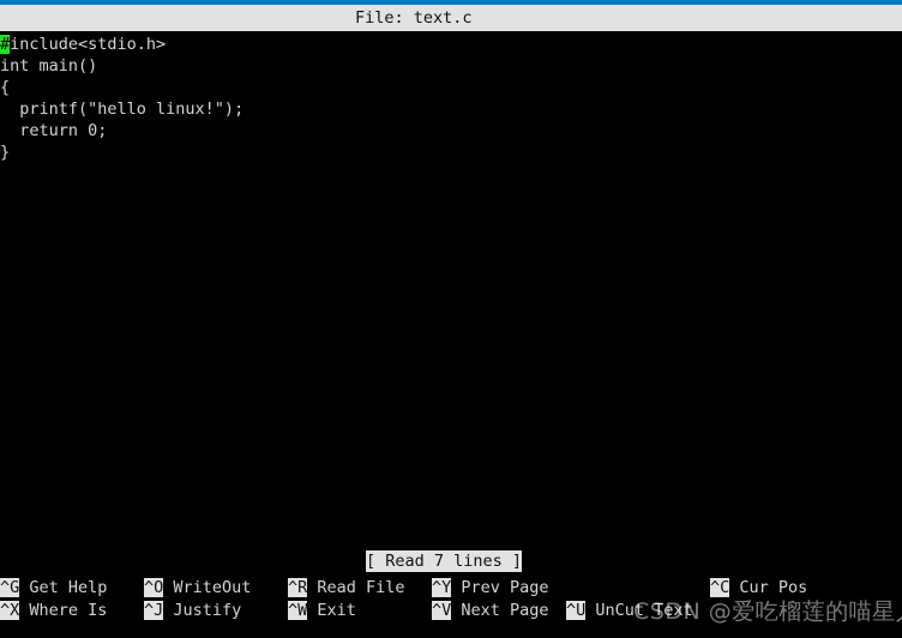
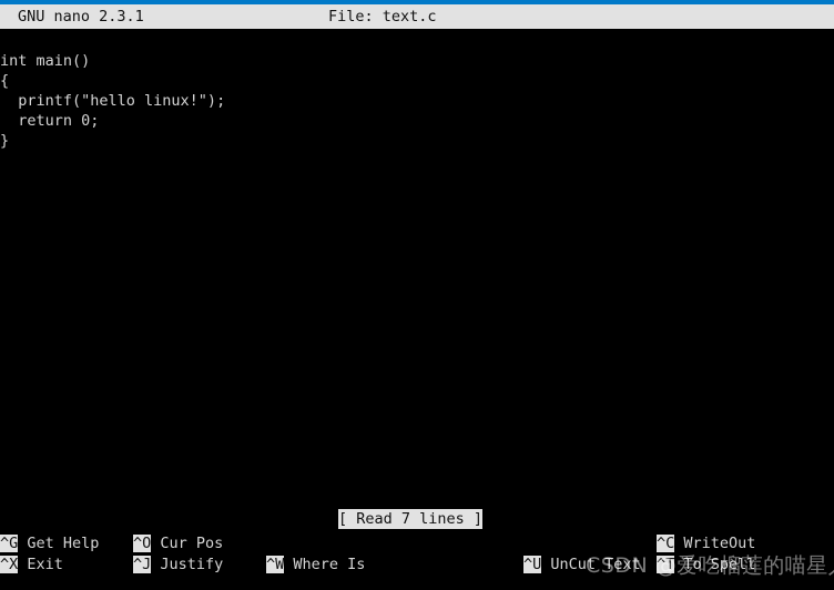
+ GNU nano 2.3.1
  File: text.c
- #include<stdio.h>
  int main()
  {
  printf("hello linux!");
  return 0;
  }
  [ Read 7 lines ]
  ^G Get Help
- ^O WriteOut
+ ^O Cur Pos
- ^R Read File
- ^Y Prev Page
- ^C Cur Pos
+ ^C WriteOut
- ^X Where Is
+ ^X Exit
  ^J Justify
- ^W Exit
+ ^W Where Is
- ^V Next Page
  ^U UnCut Text
+ ^T To Spell
  CSDN @爱吃榴莲的喵星
